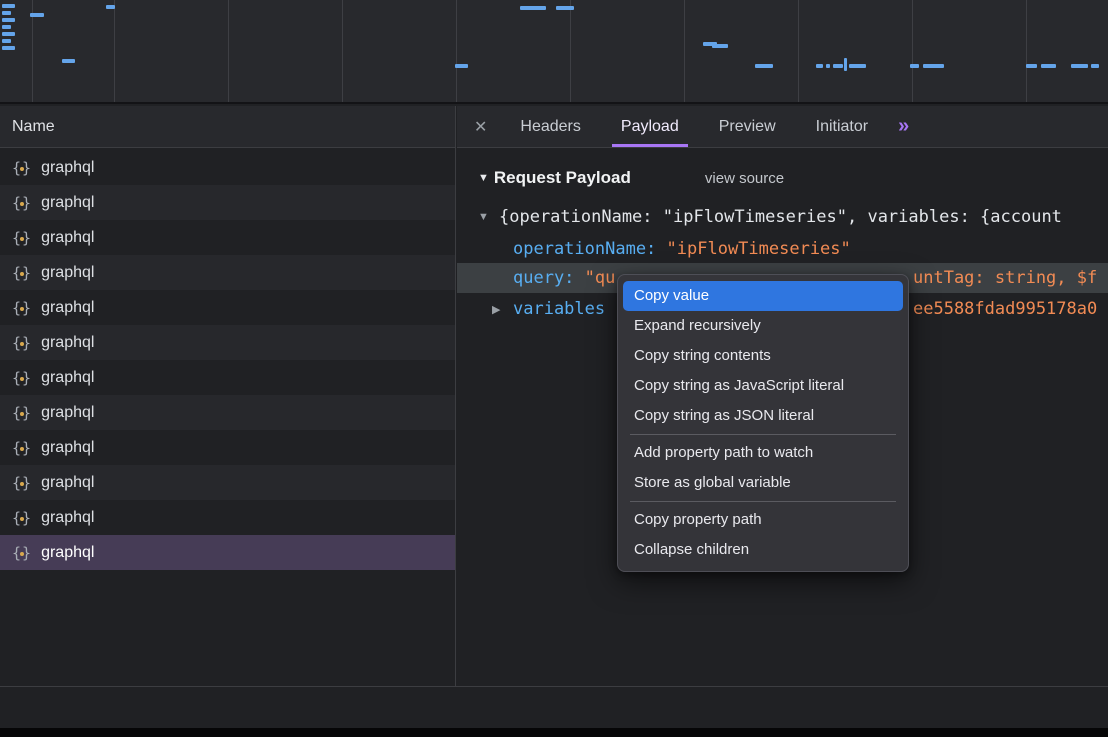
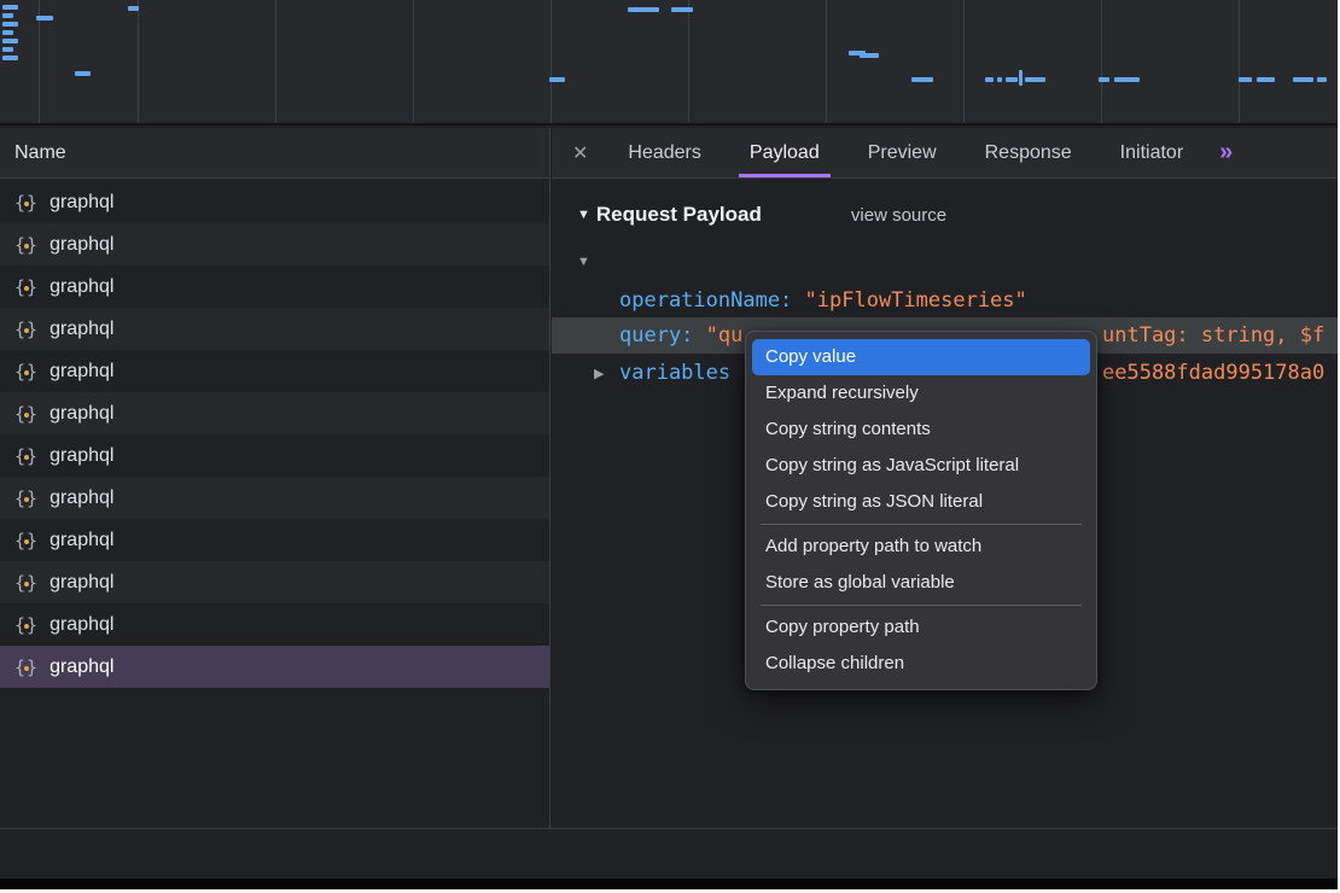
  Name
  {}
  graphql
  {}
  graphql
  {}
  graphql
  {}
  graphql
  {}
  graphql
  {}
  graphql
  {}
  graphql
  {}
  graphql
  {}
  graphql
  {}
  graphql
  {}
  graphql
  {}
  graphql
  ✕
  Headers
  Payload
  Preview
+ Response
  Initiator
  »
  ▼
  Request Payload
  view source
  ▼
- {operationName: "ipFlowTimeseries", variables: {account
  operationName:
  "ipFlowTimeseries"
  query:
  "qu
  untTag: string, $f
  ▶
  variables
  ee5588fdad995178a0
  Copy value
  Expand recursively
  Copy string contents
  Copy string as JavaScript literal
  Copy string as JSON literal
  Add property path to watch
  Store as global variable
  Copy property path
  Collapse children
